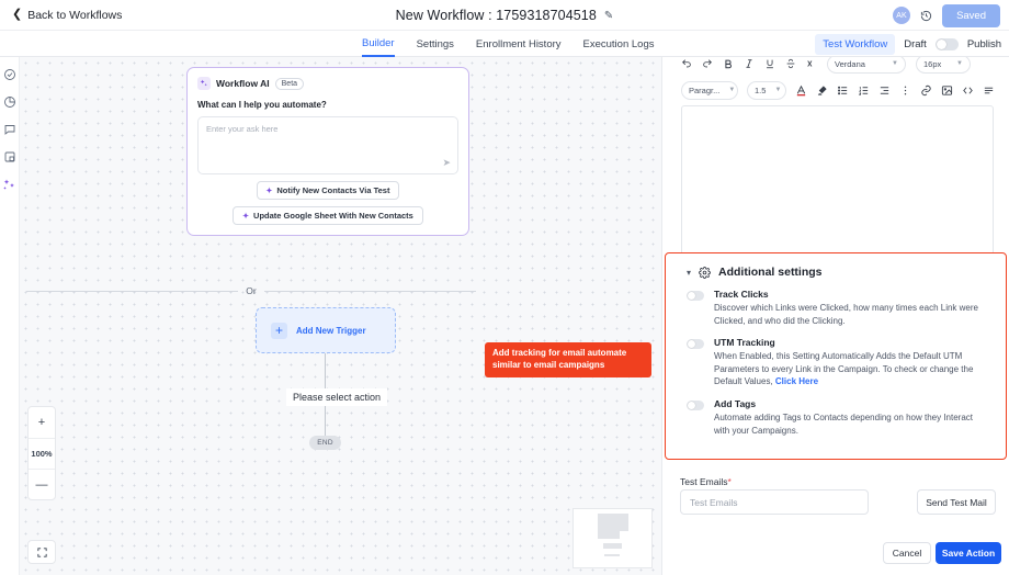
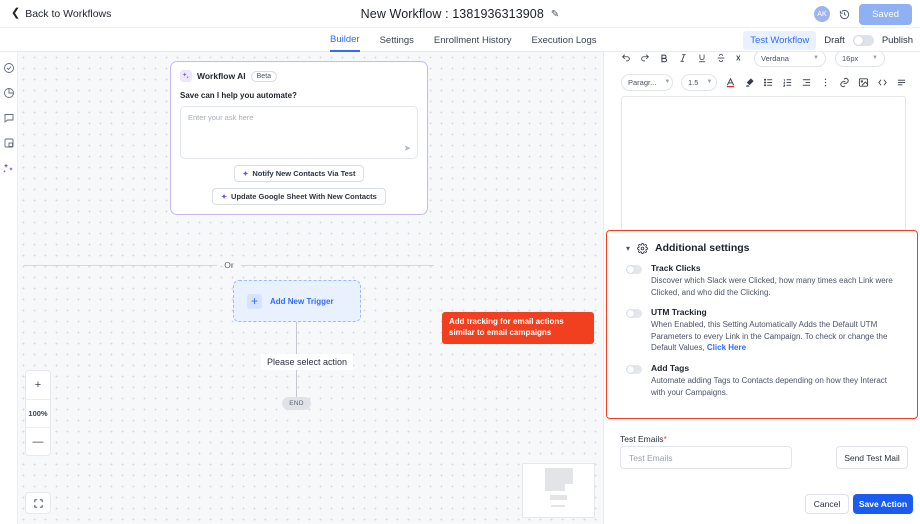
  ❮
  Back to Workflows
- New Workflow : 1759318704518
+ New Workflow : 1381936313908
  ✎
  Saved
  Builder
  Settings
  Enrollment History
  Execution Logs
  Test Workflow
  Draft
  Publish
  Workflow AI
- What can I help you automate?
+ Save can I help you automate?
  Enter your ask here
  ➤
  Notify New Contacts Via Test
  Update Google Sheet With New Contacts
  Or
  +
  Add New Trigger
  Please select action
- Add tracking for email automate similar to email campaigns
+ Add tracking for email actions similar to email campaigns
  +
  100%
  —
  Verdana
  16px
  Paragr...
  1.5
  ▾
  Additional settings
  Track Clicks
- Discover which Links were Clicked, how many times each Link were Clicked, and who did the Clicking.
+ Discover which Slack were Clicked, how many times each Link were Clicked, and who did the Clicking.
  UTM Tracking
  When Enabled, this Setting Automatically Adds the Default UTM Parameters to every Link in the Campaign. To check or change the Default Values, Click Here
  Add Tags
  Automate adding Tags to Contacts depending on how they Interact with your Campaigns.
  Test Emails*
  Test Emails
  Send Test Mail
  Cancel
  Save Action
